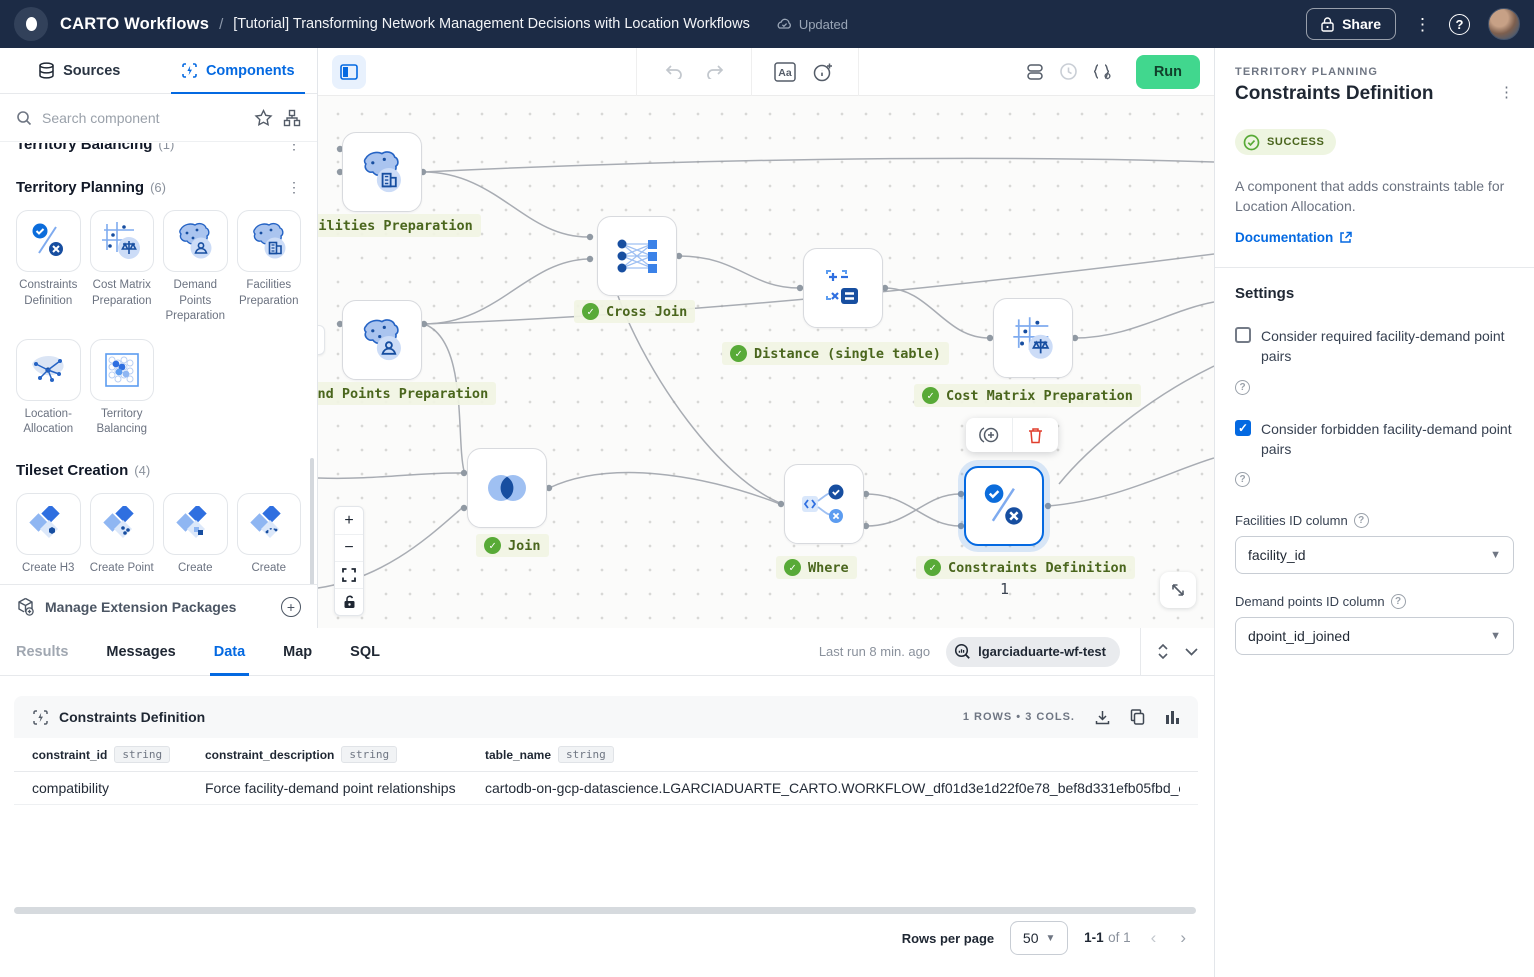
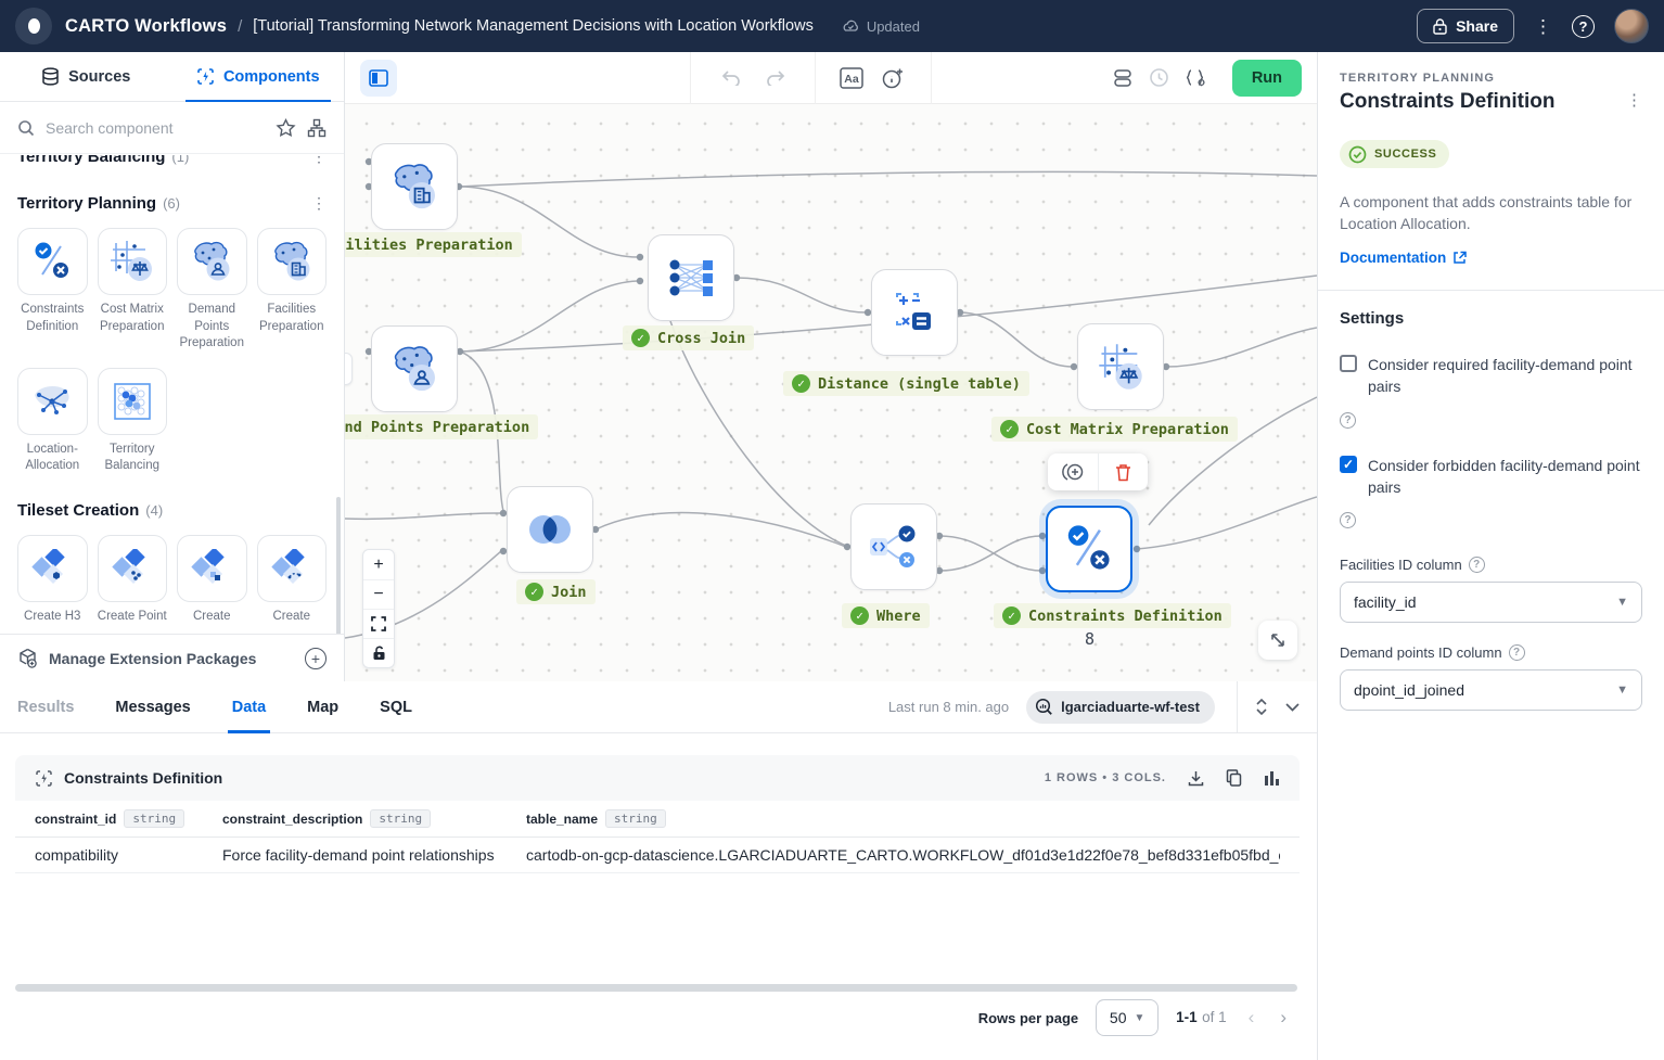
  CARTO Workflows
  /
  [Tutorial] Transforming Network Management Decisions with Location Workflows
  Updated
  Share
  ⋮
  ?
  Sources
  Components
  Search component
  Territory Balancing
  (1)
  ⋮
  Territory Planning
  (6)
  ⋮
  Constraints Definition
  Cost Matrix Preparation
  Demand Points Preparation
  Facilities Preparation
  Location-Allocation
  Territory Balancing
  Tileset Creation
  (4)
  Create H3
  Create Point
  Create
  Create
  Manage Extension Packages
  +
  ilities Preparation
  ✓
  Cross Join
  ✓
  Distance (single table)
  ✓
  Cost Matrix Preparation
  nd Points Preparation
  ✓
  Join
  ✓
  Where
  ✓
  Constraints Definition
- 1
+ 8
  Aa
  Run
  +
  −
  TERRITORY PLANNING
  Constraints Definition
  ⋮
  SUCCESS
  A component that adds constraints table for Location Allocation.
  Documentation
  Settings
  Consider required facility-demand point pairs
  ?
  ✓
  Consider forbidden facility-demand point pairs
  ?
  Facilities ID column
  ?
  facility_id
  ▼
  Demand points ID column
  ?
  dpoint_id_joined
  ▼
  Results
  Messages
  Data
  Map
  SQL
  Last run 8 min. ago
  lgarciaduarte-wf-test
  Constraints Definition
  1 ROWS • 3 COLS.
  constraint_id
  string
  constraint_description
  string
  table_name
  string
  compatibility
  Force facility-demand point relationships
  cartodb-on-gcp-datascience.LGARCIADUARTE_CARTO.WORKFLOW_df01d3e1d22f0e78_bef8d331efb05fbd_
  Rows per page
  50
  ▼
  1-1 of 1
  ‹
  ›
